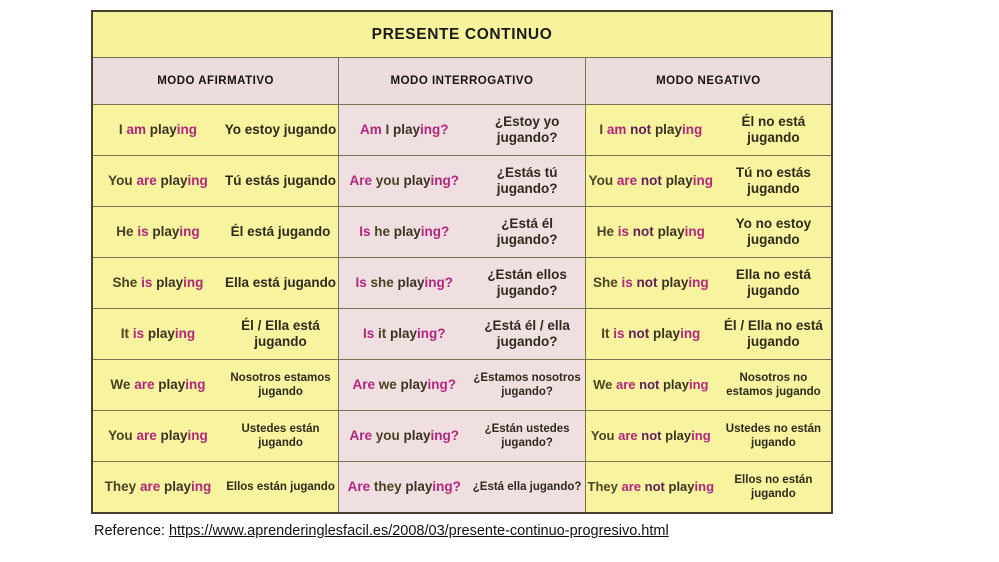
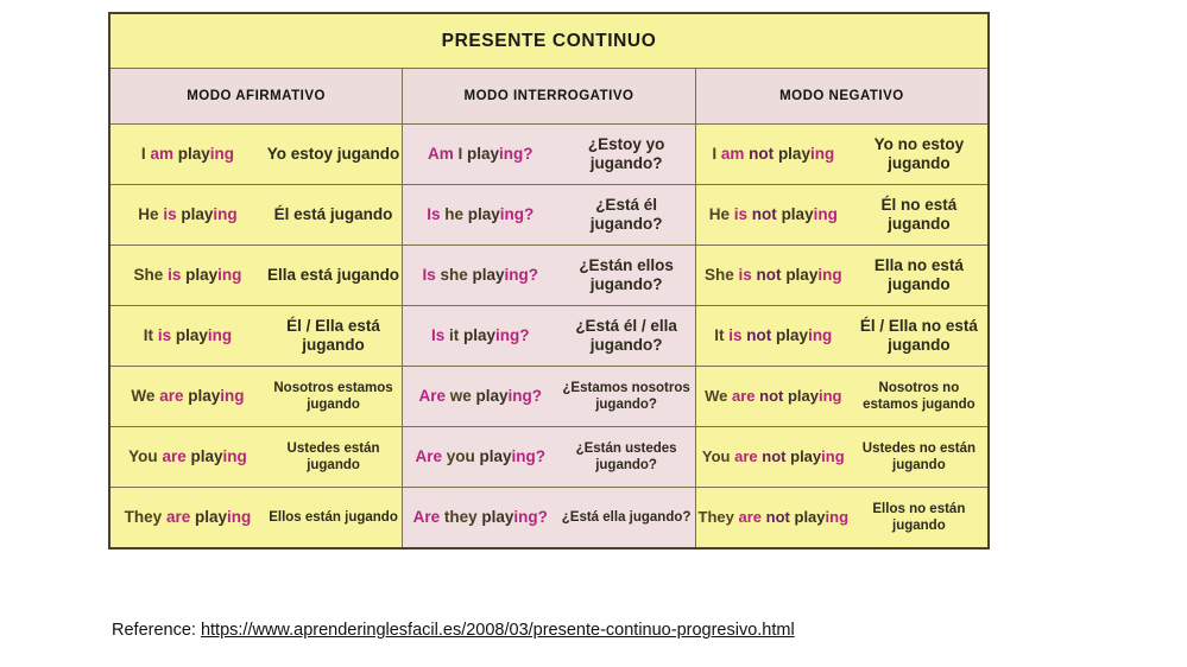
  PRESENTE CONTINUO
  MODO AFIRMATIVO	MODO INTERROGATIVO	MODO NEGATIVO
- I am playing Yo estoy jugando	Am I playing?¿Estoy yo jugando?	I am not playingÉl no está jugando
+ I am playing Yo estoy jugando	Am I playing?¿Estoy yo jugando?	I am not playingYo no estoy jugando
- You are playing Tú estás jugando	Are you playing?¿Estás tú jugando?	You are not playingTú no estás jugando
- He is playing Él está jugando	Is he playing?¿Está él jugando?	He is not playingYo no estoy jugando
+ He is playing Él está jugando	Is he playing?¿Está él jugando?	He is not playingÉl no está jugando
  She is playing Ella está jugando	Is she playing?¿Están ellos jugando?	She is not playingElla no está jugando
  It is playingÉl / Ella está jugando	Is it playing?¿Está él / ella jugando?	It is not playingÉl / Ella no está jugando
  We are playing Nosotros estamos jugando	Are we playing? ¿Estamos nosotros jugando?	We are not playing Nosotros no estamos jugando
  You are playing Ustedes están jugando	Are you playing? ¿Están ustedes jugando?	You are not playing Ustedes no están jugando
  They are playing Ellos están jugando	Are they playing? ¿Está ella jugando?	They are not playing Ellos no están jugando
  Reference: https://www.aprenderinglesfacil.es/2008/03/presente-continuo-progresivo.html
